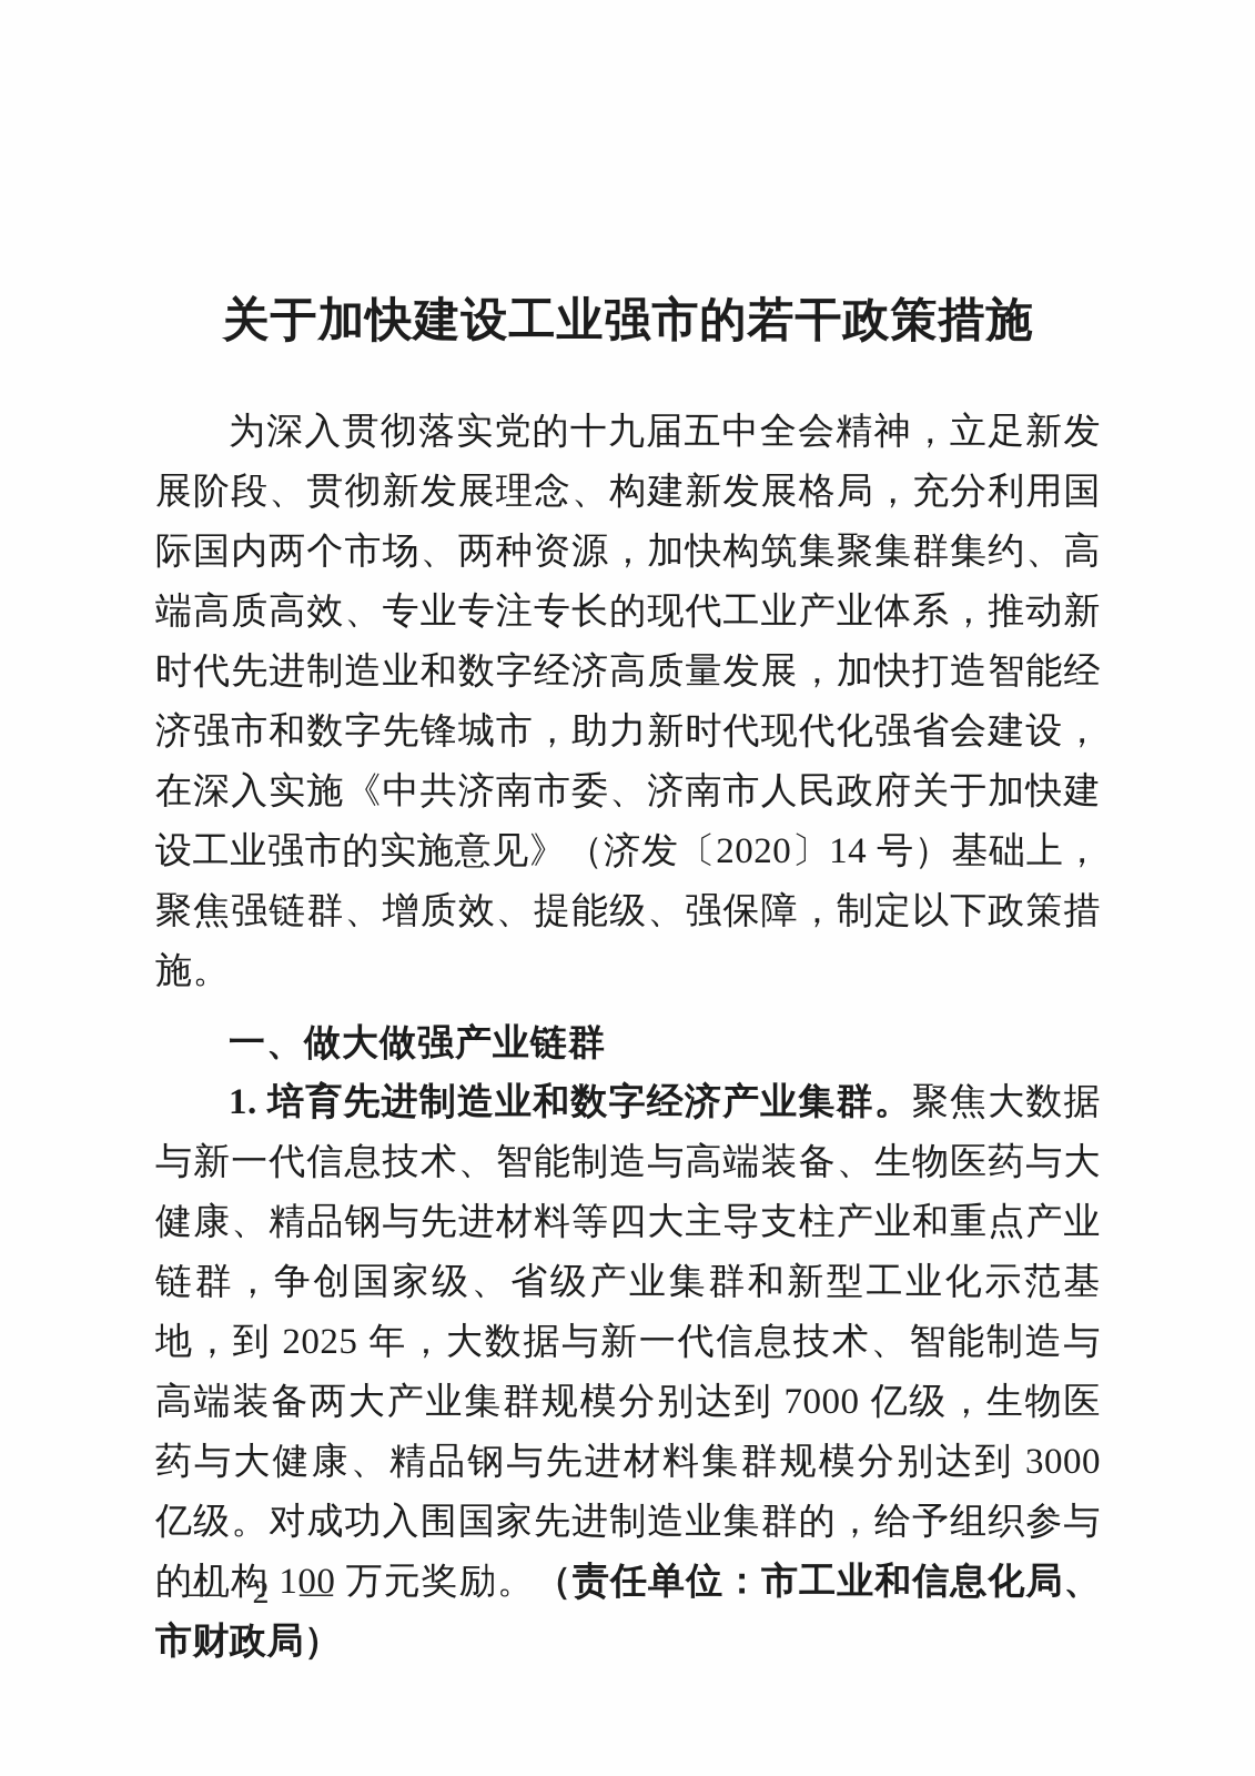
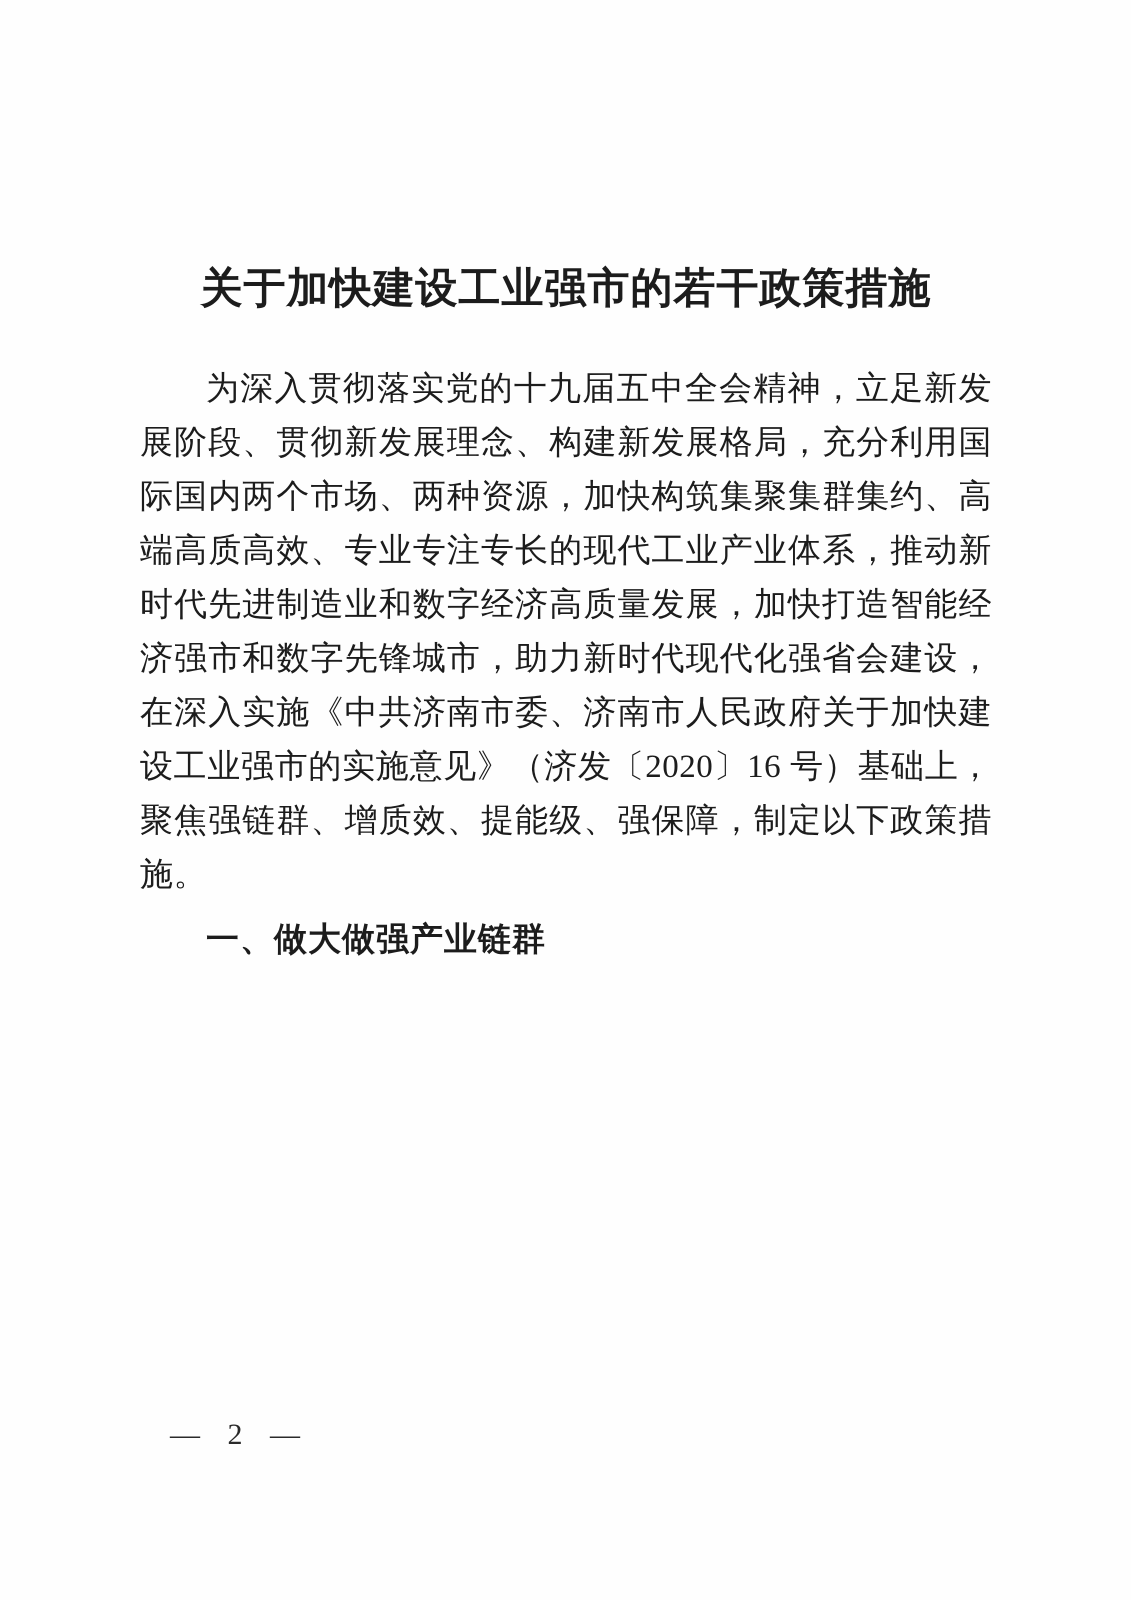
  关于加快建设工业强市的若干政策措施
- 为深入贯彻落实党的十九届五中全会精神，立足新发展阶段、贯彻新发展理念、构建新发展格局，充分利用国际国内两个市场、两种资源，加快构筑集聚集群集约、高端高质高效、专业专注专长的现代工业产业体系，推动新时代先进制造业和数字经济高质量发展，加快打造智能经济强市和数字先锋城市，助力新时代现代化强省会建设，在深入实施《中共济南市委、济南市人民政府关于加快建设工业强市的实施意见》（济发〔2020〕14 号）基础上，聚焦强链群、增质效、提能级、强保障，制定以下政策措施。
+ 为深入贯彻落实党的十九届五中全会精神，立足新发展阶段、贯彻新发展理念、构建新发展格局，充分利用国际国内两个市场、两种资源，加快构筑集聚集群集约、高端高质高效、专业专注专长的现代工业产业体系，推动新时代先进制造业和数字经济高质量发展，加快打造智能经济强市和数字先锋城市，助力新时代现代化强省会建设，在深入实施《中共济南市委、济南市人民政府关于加快建设工业强市的实施意见》（济发〔2020〕16 号）基础上，聚焦强链群、增质效、提能级、强保障，制定以下政策措施。
  一、做大做强产业链群
- 1. 培育先进制造业和数字经济产业集群。聚焦大数据与新一代信息技术、智能制造与高端装备、生物医药与大健康、精品钢与先进材料等四大主导支柱产业和重点产业链群，争创国家级、省级产业集群和新型工业化示范基地，到 2025 年，大数据与新一代信息技术、智能制造与高端装备两大产业集群规模分别达到 7000 亿级，生物医药与大健康、精品钢与先进材料集群规模分别达到 3000 亿级。对成功入围国家先进制造业集群的，给予组织参与的机构 100 万元奖励。（责任单位：市工业和信息化局、市财政局）
  — 2 —
